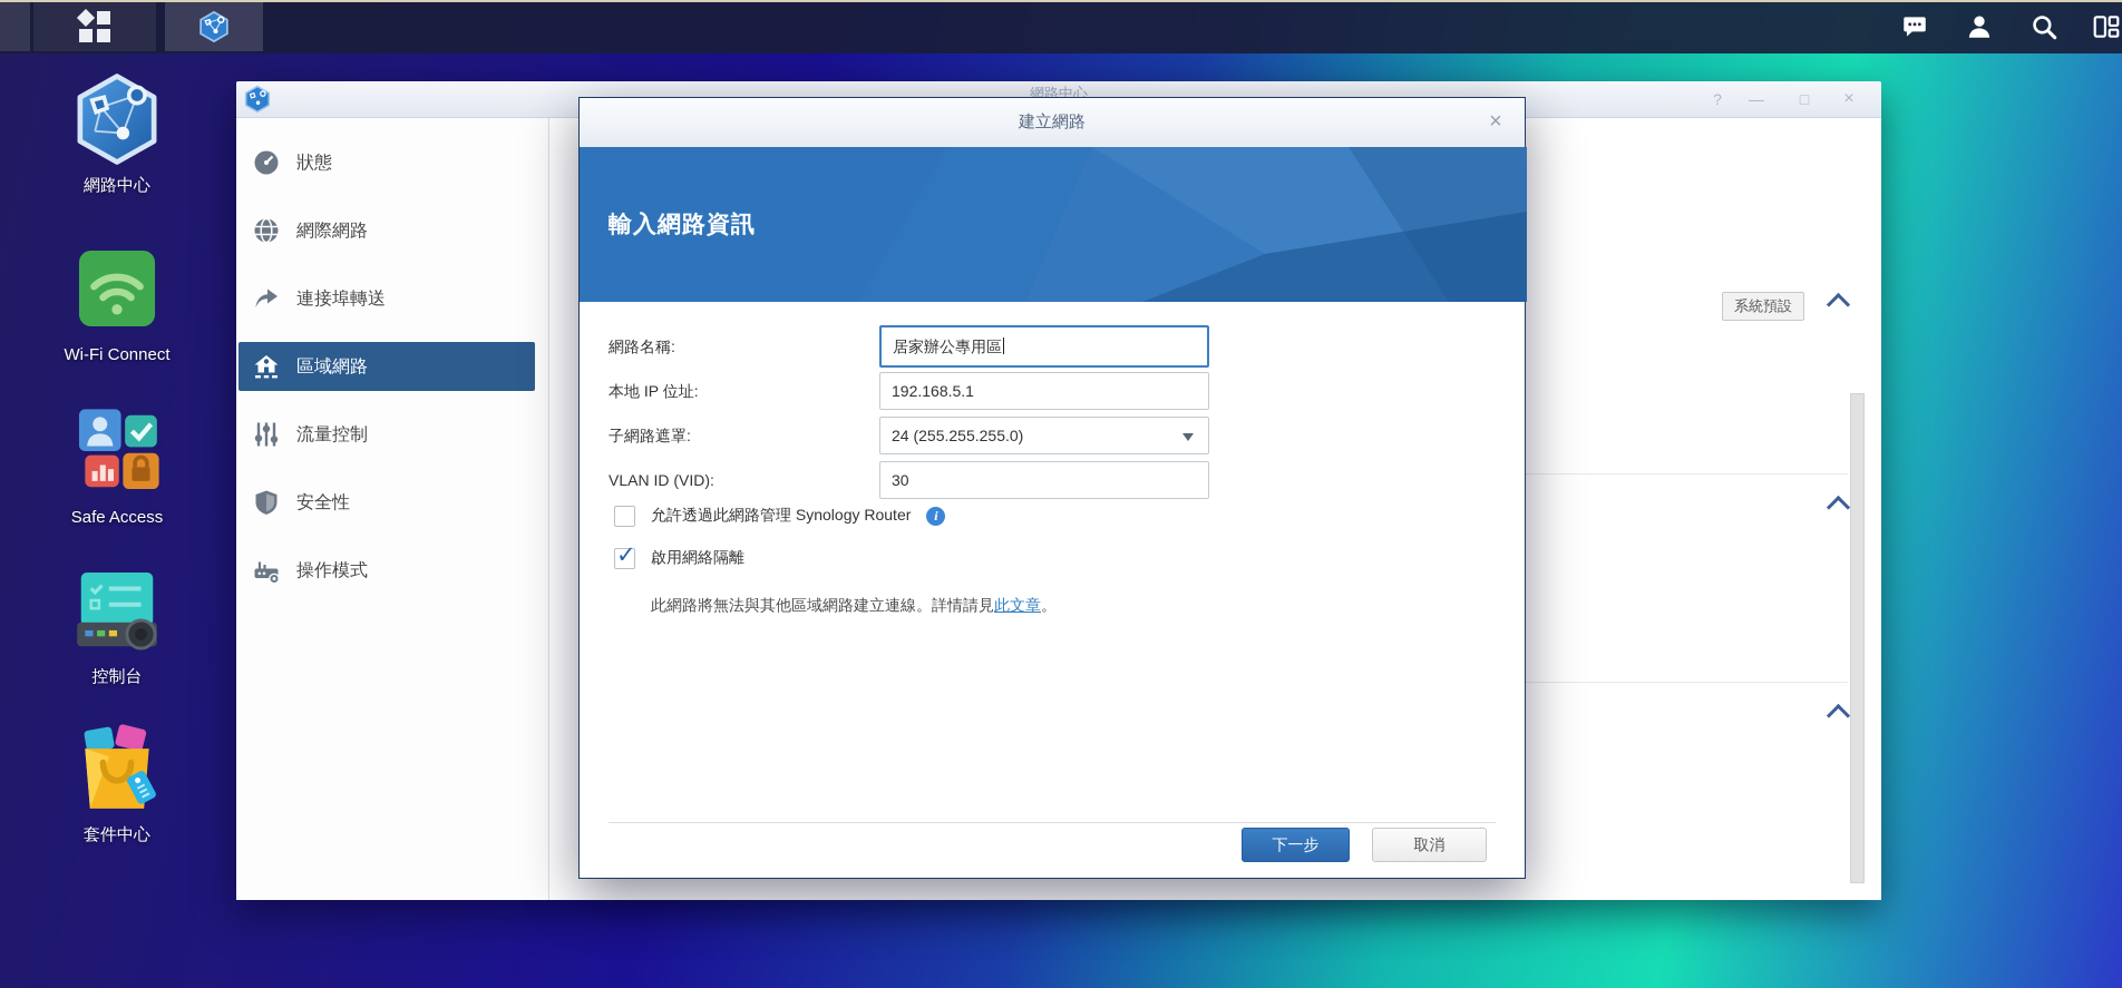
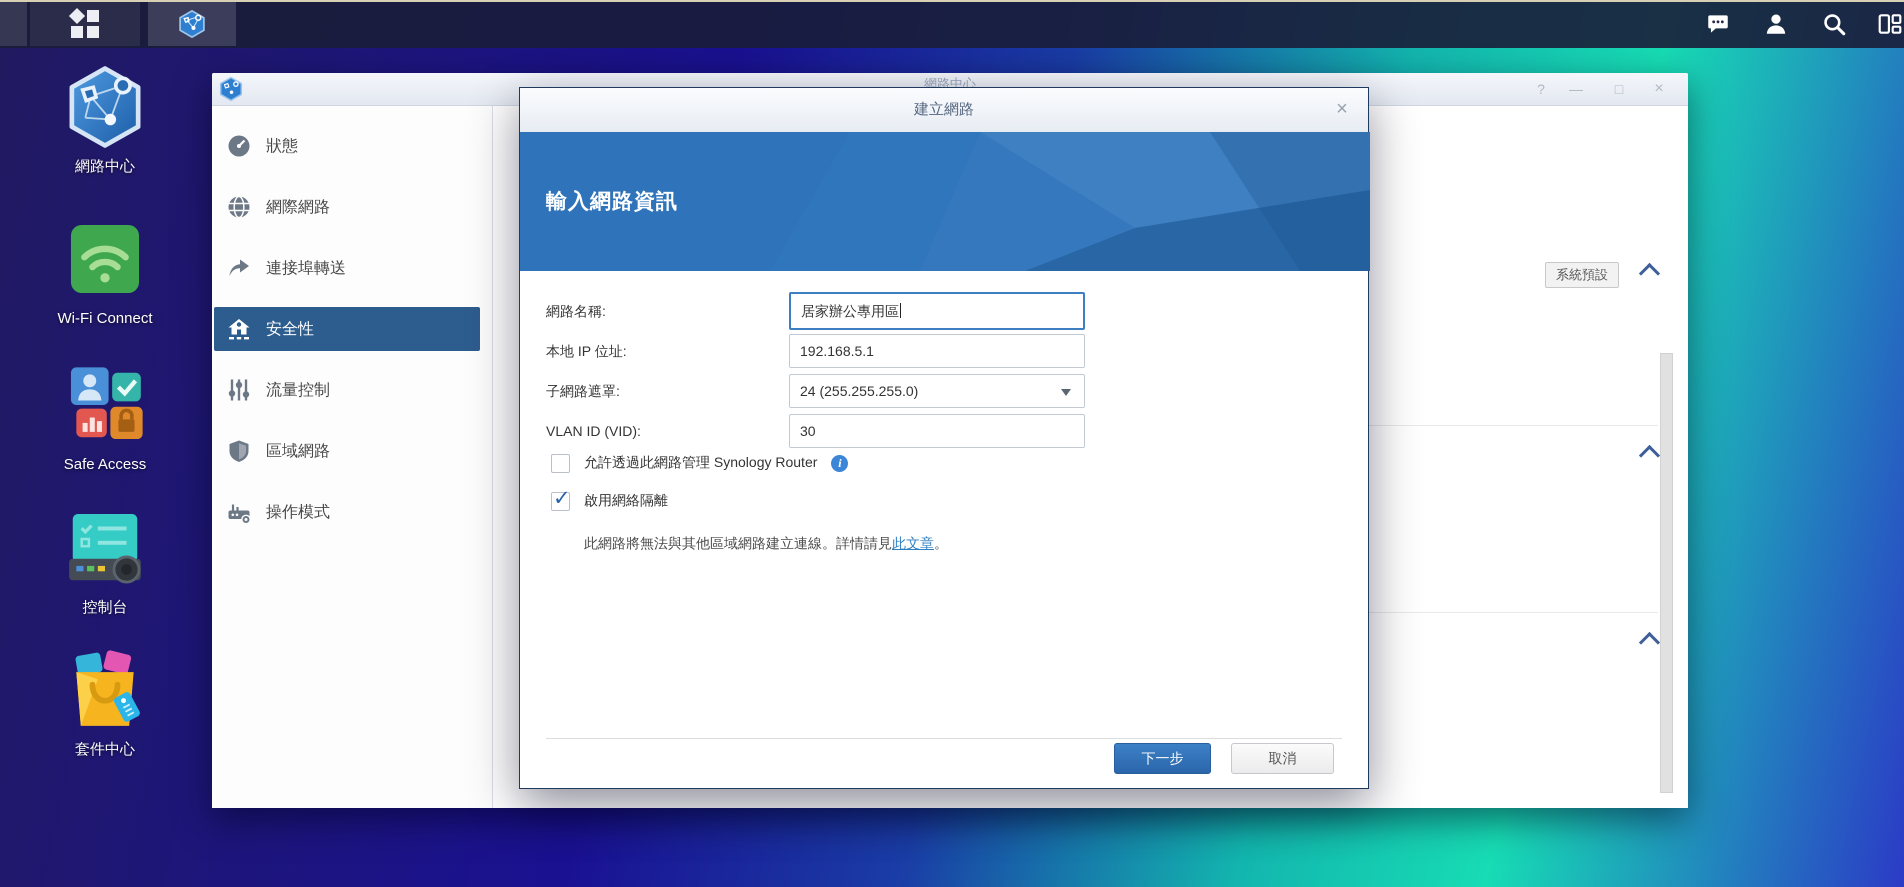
  網路中心
  Wi-Fi Connect
  Safe Access
  控制台
  套件中心
  網路中心
  ?
  —
  □
  ×
  狀態
  網際網路
  連接埠轉送
- 區域網路
+ 安全性
  流量控制
- 安全性
+ 區域網路
  操作模式
  系統預設
  建立網路
  ×
  輸入網路資訊
  網路名稱:
  居家辦公專用區
  本地 IP 位址:
  192.168.5.1
  子網路遮罩:
  24 (255.255.255.0)
  VLAN ID (VID):
  30
  允許透過此網路管理 Synology Router
  啟用網絡隔離
  此網路將無法與其他區域網路建立連線。詳情請見此文章。
  下一步
  取消
